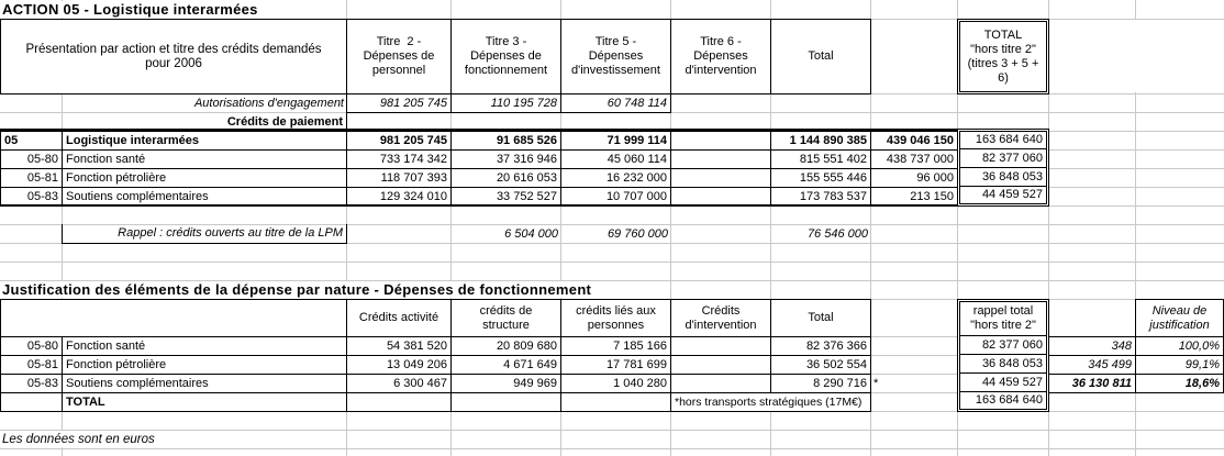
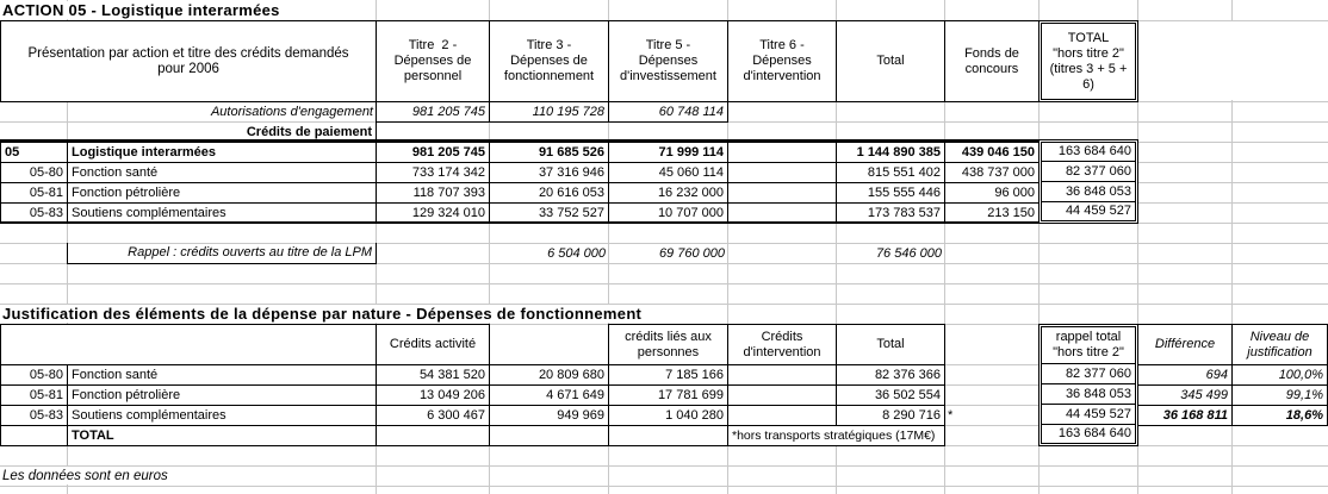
  ACTION 05 - Logistique interarmées
  Présentation par action et titre des crédits demandés
  pour 2006
  Titre 2 -
  Dépenses de
  personnel
  Titre 3 -
  Dépenses de
  fonctionnement
  Titre 5 -
  Dépenses
  d'investissement
  Titre 6 -
  Dépenses
  d'intervention
  Total
+ Fonds de
+ concours
  TOTAL
  "hors titre 2"
  (titres 3 + 5 +
  6)
  Autorisations d'engagement
  981 205 745
  110 195 728
  60 748 114
  Crédits de paiement
  05
  Logistique interarmées
  981 205 745
  91 685 526
  71 999 114
  1 144 890 385
  439 046 150
  05-80
  Fonction santé
  733 174 342
  37 316 946
  45 060 114
  815 551 402
  438 737 000
  05-81
  Fonction pétrolière
  118 707 393
  20 616 053
  16 232 000
  155 555 446
  96 000
  05-83
  Soutiens complémentaires
  129 324 010
  33 752 527
  10 707 000
  173 783 537
  213 150
  163 684 640
  82 377 060
  36 848 053
  44 459 527
  Rappel : crédits ouverts au titre de la LPM
  6 504 000
  69 760 000
  76 546 000
  Justification des éléments de la dépense par nature - Dépenses de fonctionnement
  Crédits activité
- crédits de
- structure
  crédits liés aux
  personnes
  Crédits
  d'intervention
  Total
+ Différence
  Niveau de
  justification
  05-80
  Fonction santé
  54 381 520
  20 809 680
  7 185 166
  82 376 366
- 348
+ 694
  100,0%
  05-81
  Fonction pétrolière
  13 049 206
  4 671 649
  17 781 699
  36 502 554
  345 499
  99,1%
  05-83
  Soutiens complémentaires
  6 300 467
  949 969
  1 040 280
  8 290 716
  *
- 36 130 811
+ 36 168 811
  18,6%
  TOTAL
  *hors transports stratégiques (17M€)
  rappel total
  "hors titre 2"
  82 377 060
  36 848 053
  44 459 527
  163 684 640
  Les données sont en euros
